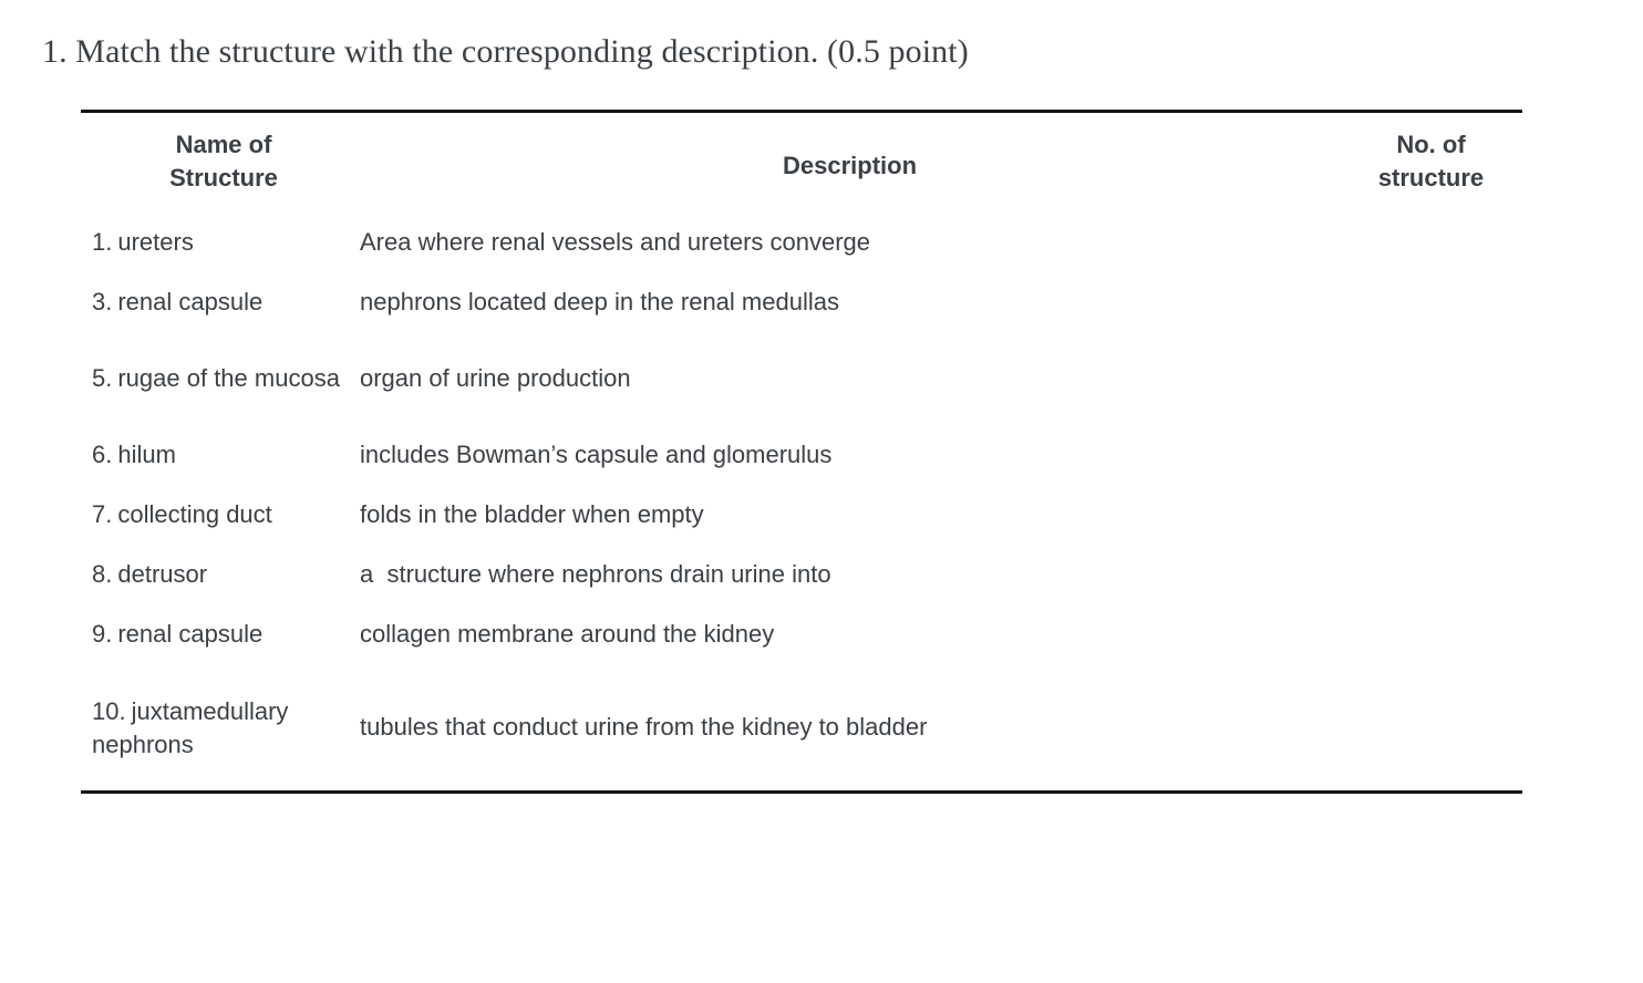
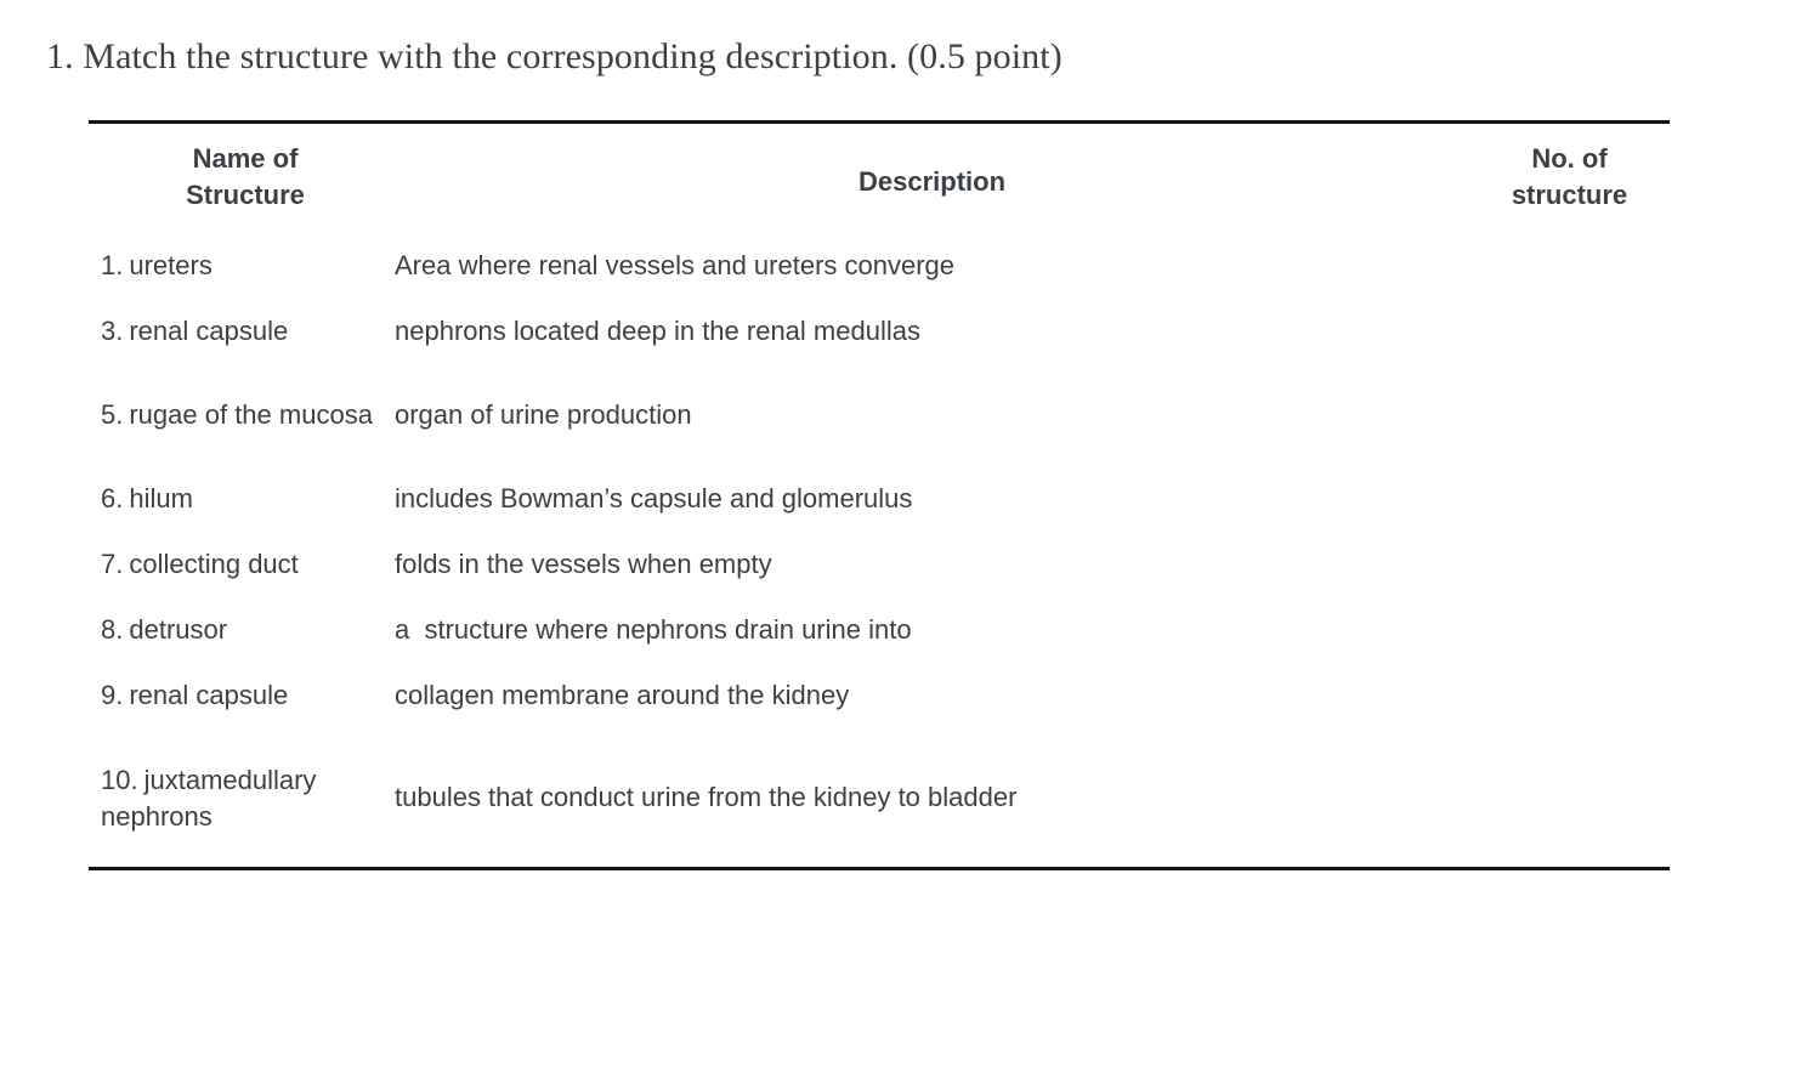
  1. Match the structure with the corresponding description. (0.5 point)
  Name of Structure	Description	No. of structure
  1. ureters	Area where renal vessels and ureters converge
  3. renal capsule	nephrons located deep in the renal medullas
  5. rugae of the mucosa	organ of urine production
  6. hilum	includes Bowman’s capsule and glomerulus
- 7. collecting duct	folds in the bladder when empty
+ 7. collecting duct	folds in the vessels when empty
  8. detrusor	a structure where nephrons drain urine into
  9. renal capsule	collagen membrane around the kidney
  10. juxtamedullary nephrons	tubules that conduct urine from the kidney to bladder
